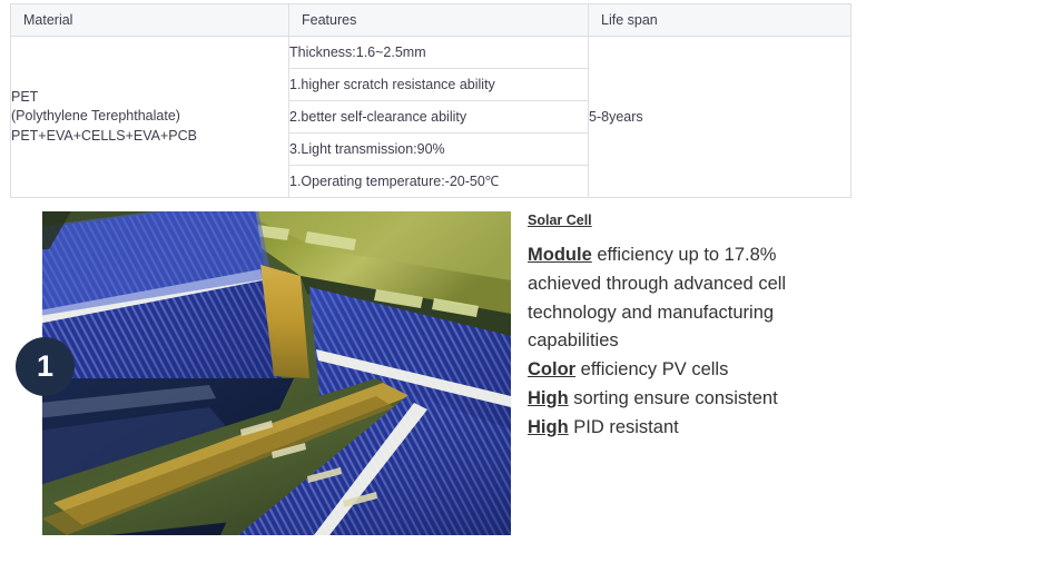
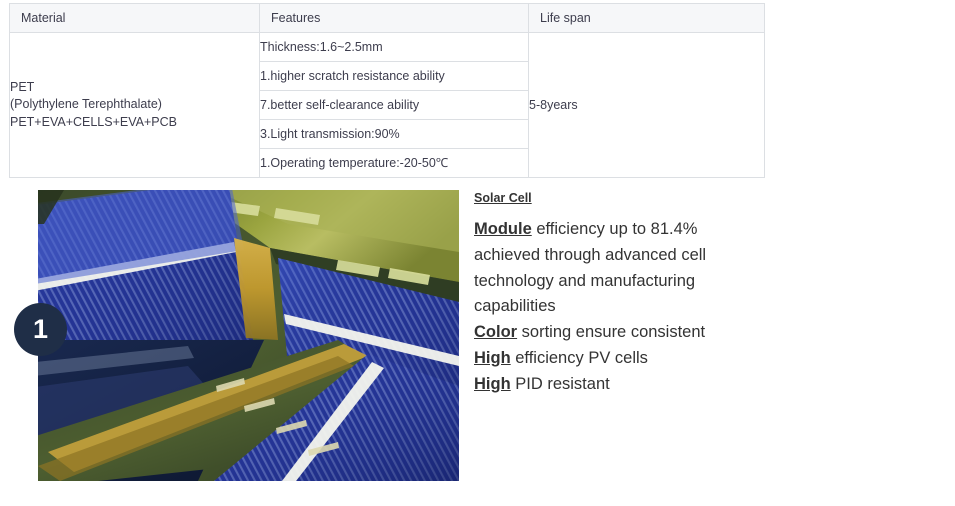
  Material	Features	Life span
  PET (Polythylene Terephthalate) PET+EVA+CELLS+EVA+PCB	Thickness:1.6~2.5mm	5-8years
  1.higher scratch resistance ability
- 2.better self-clearance ability
+ 7.better self-clearance ability
  3.Light transmission:90%
  1.Operating temperature:-20-50℃
  1
  Solar Cell
- Module efficiency up to 17.8%
+ Module efficiency up to 81.4%
  achieved through advanced cell
  technology and manufacturing
  capabilities
- Color efficiency PV cells
+ Color sorting ensure consistent
- High sorting ensure consistent
+ High efficiency PV cells
  High PID resistant
